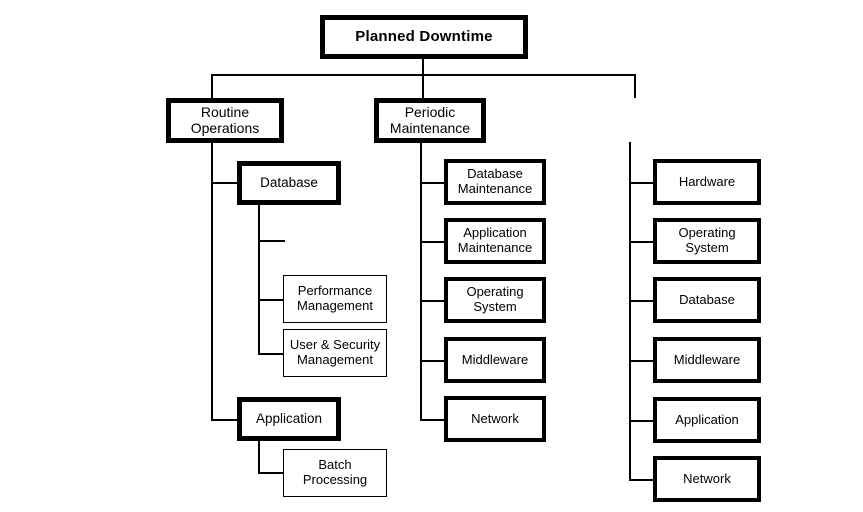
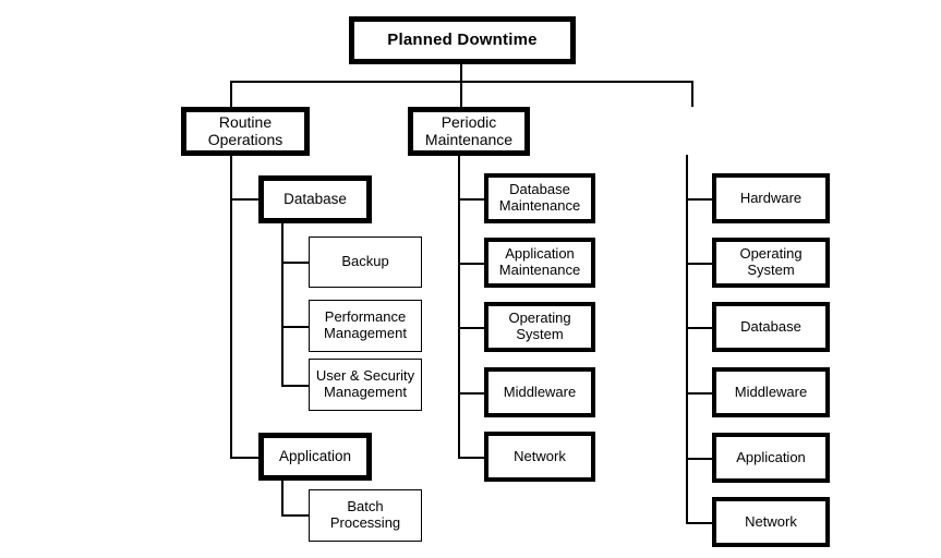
  Planned Downtime
  Routine
  Operations
  Periodic
  Maintenance
  Database
  Application
+ Backup
  Performance
  Management
  User & Security
  Management
  Batch
  Processing
  Database
  Maintenance
  Application
  Maintenance
  Operating
  System
  Middleware
  Network
  Hardware
  Operating
  System
  Database
  Middleware
  Application
  Network
